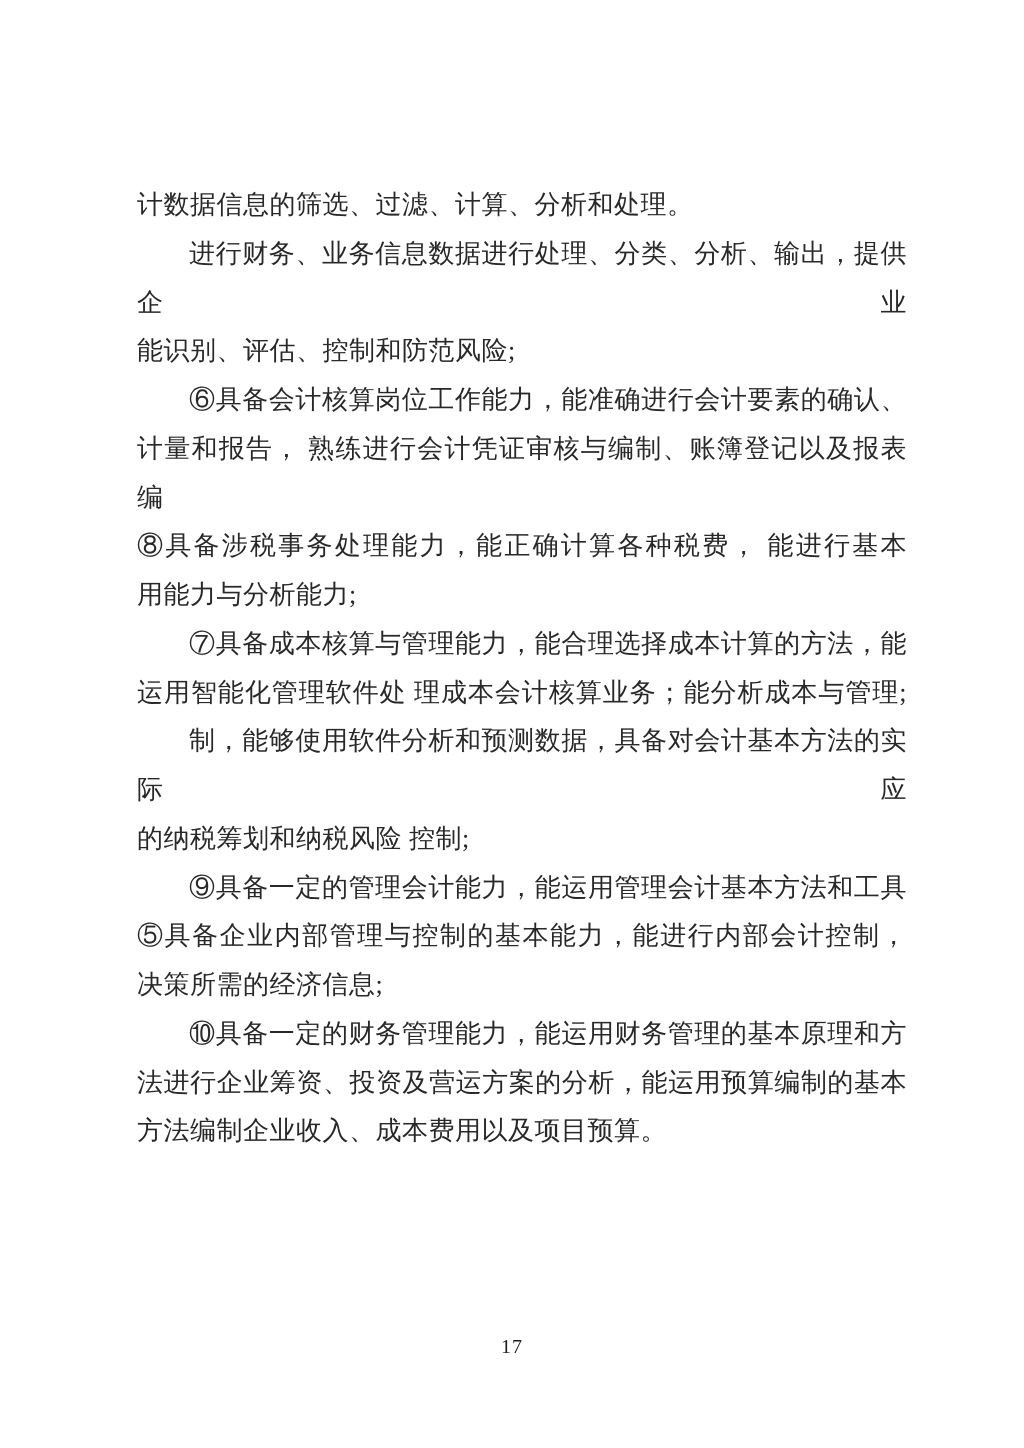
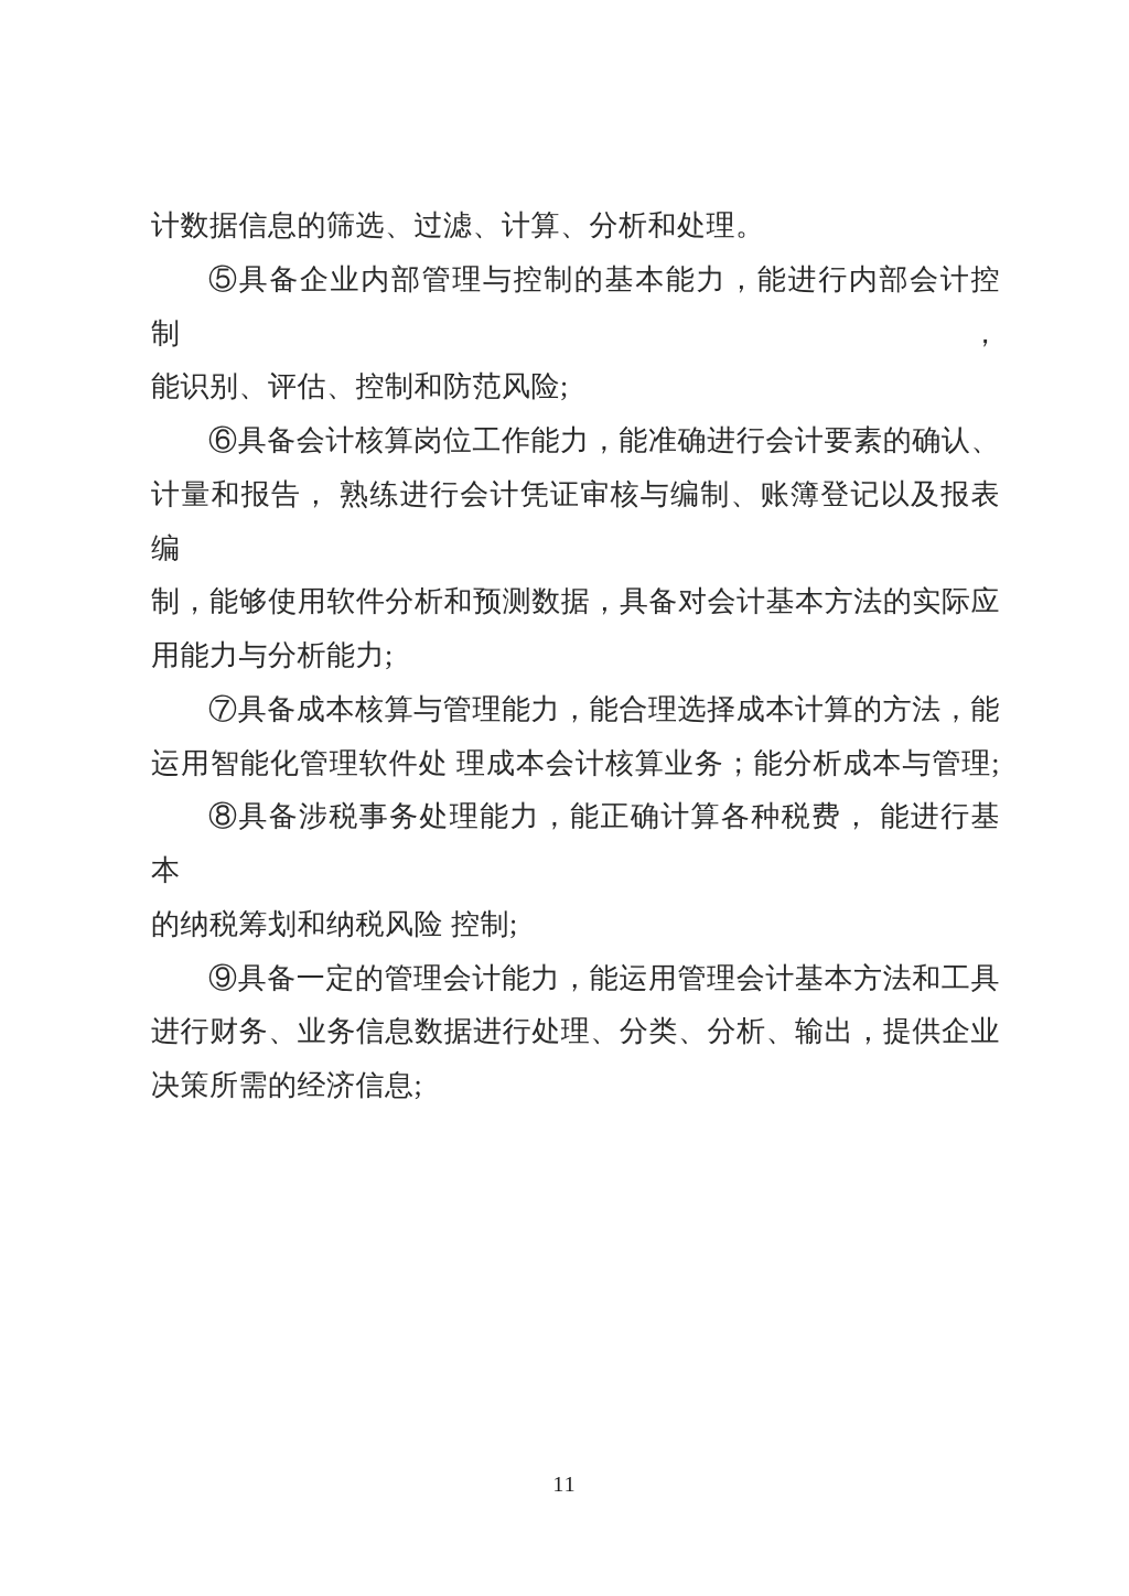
  计数据信息的筛选、过滤、计算、分析和处理。
- 进行财务、业务信息数据进行处理、分类、分析、输出，提供企业
+ ⑤具备企业内部管理与控制的基本能力，能进行内部会计控制，
  能识别、评估、控制和防范风险;
  ⑥具备会计核算岗位工作能力，能准确进行会计要素的确认、
  计量和报告， 熟练进行会计凭证审核与编制、账簿登记以及报表编
- ⑧具备涉税事务处理能力，能正确计算各种税费， 能进行基本
+ 制，能够使用软件分析和预测数据，具备对会计基本方法的实际应
  用能力与分析能力;
  ⑦具备成本核算与管理能力，能合理选择成本计算的方法，能
  运用智能化管理软件处 理成本会计核算业务；能分析成本与管理;
- 制，能够使用软件分析和预测数据，具备对会计基本方法的实际应
+ ⑧具备涉税事务处理能力，能正确计算各种税费， 能进行基本
  的纳税筹划和纳税风险 控制;
  ⑨具备一定的管理会计能力，能运用管理会计基本方法和工具
- ⑤具备企业内部管理与控制的基本能力，能进行内部会计控制，
+ 进行财务、业务信息数据进行处理、分类、分析、输出，提供企业
  决策所需的经济信息;
- ⑩具备一定的财务管理能力，能运用财务管理的基本原理和方
- 法进行企业筹资、投资及营运方案的分析，能运用预算编制的基本
- 方法编制企业收入、成本费用以及项目预算。
- 17
+ 11
